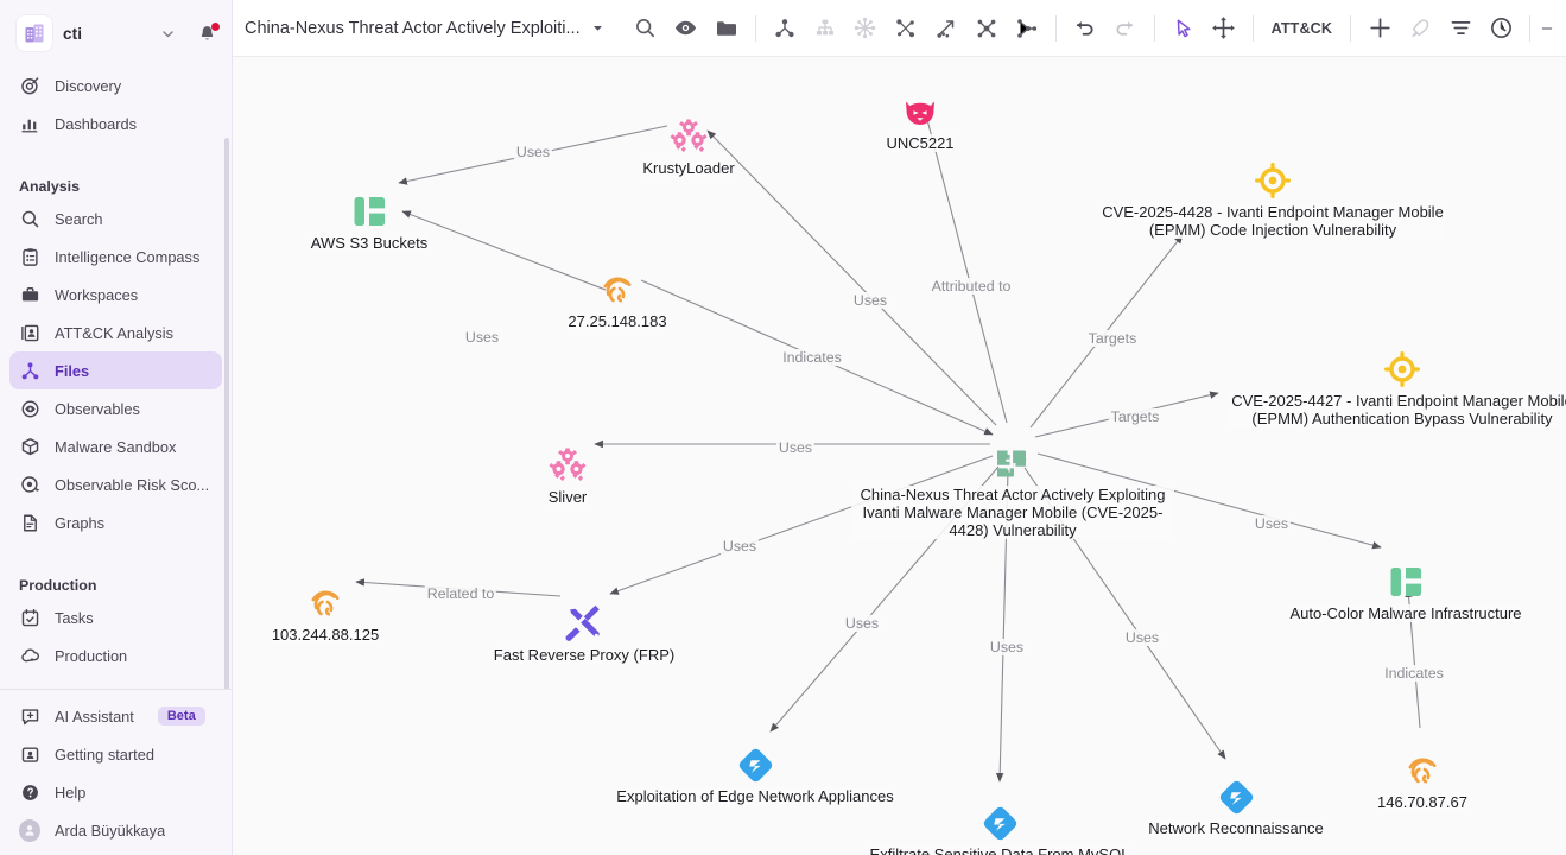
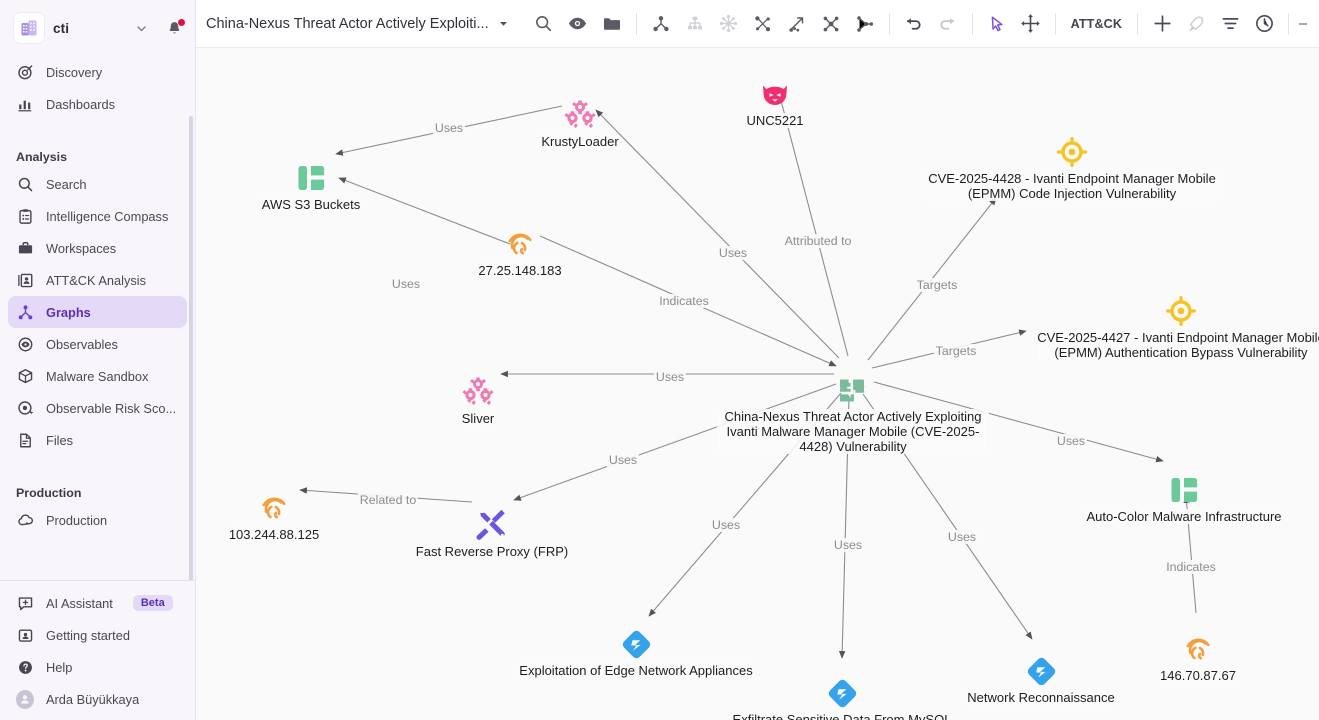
  cti
  Discovery
  Dashboards
  Analysis
  Search
  Intelligence Compass
  Workspaces
  ATT&CK Analysis
- Files
+ Graphs
  Observables
  Malware Sandbox
  Observable Risk Sco...
- Graphs
+ Files
  Production
- Tasks
  Production
  AI Assistant
  Beta
  Getting started
  Help
  Arda Büyükkaya
  China-Nexus Threat Actor Actively Exploiti...
  ATT&CK
  KrustyLoader
  UNC5221
  AWS S3 Buckets
  CVE-2025-4428 - Ivanti Endpoint Manager Mobile (EPMM) Code Injection Vulnerability
  27.25.148.183
  CVE-2025-4427 - Ivanti Endpoint Manager Mobil (EPMM) Authentication Bypass Vulnerability
  Sliver
  China-Nexus Threat Actor Actively Exploiting Ivanti Malware Manager Mobile (CVE-2025-4428) Vulnerability
  Auto-Color Malware Infrastructure
  103.244.88.125
  Fast Reverse Proxy (FRP)
  Exploitation of Edge Network Appliances
  146.70.87.67
  Network Reconnaissance
  Uses
  Uses
  Attributed to
  Targets
  Targets
  Indicates
  Uses
  Uses
  Uses
  Related to
  Uses
  Indicates
  Uses
  Uses
  Uses
